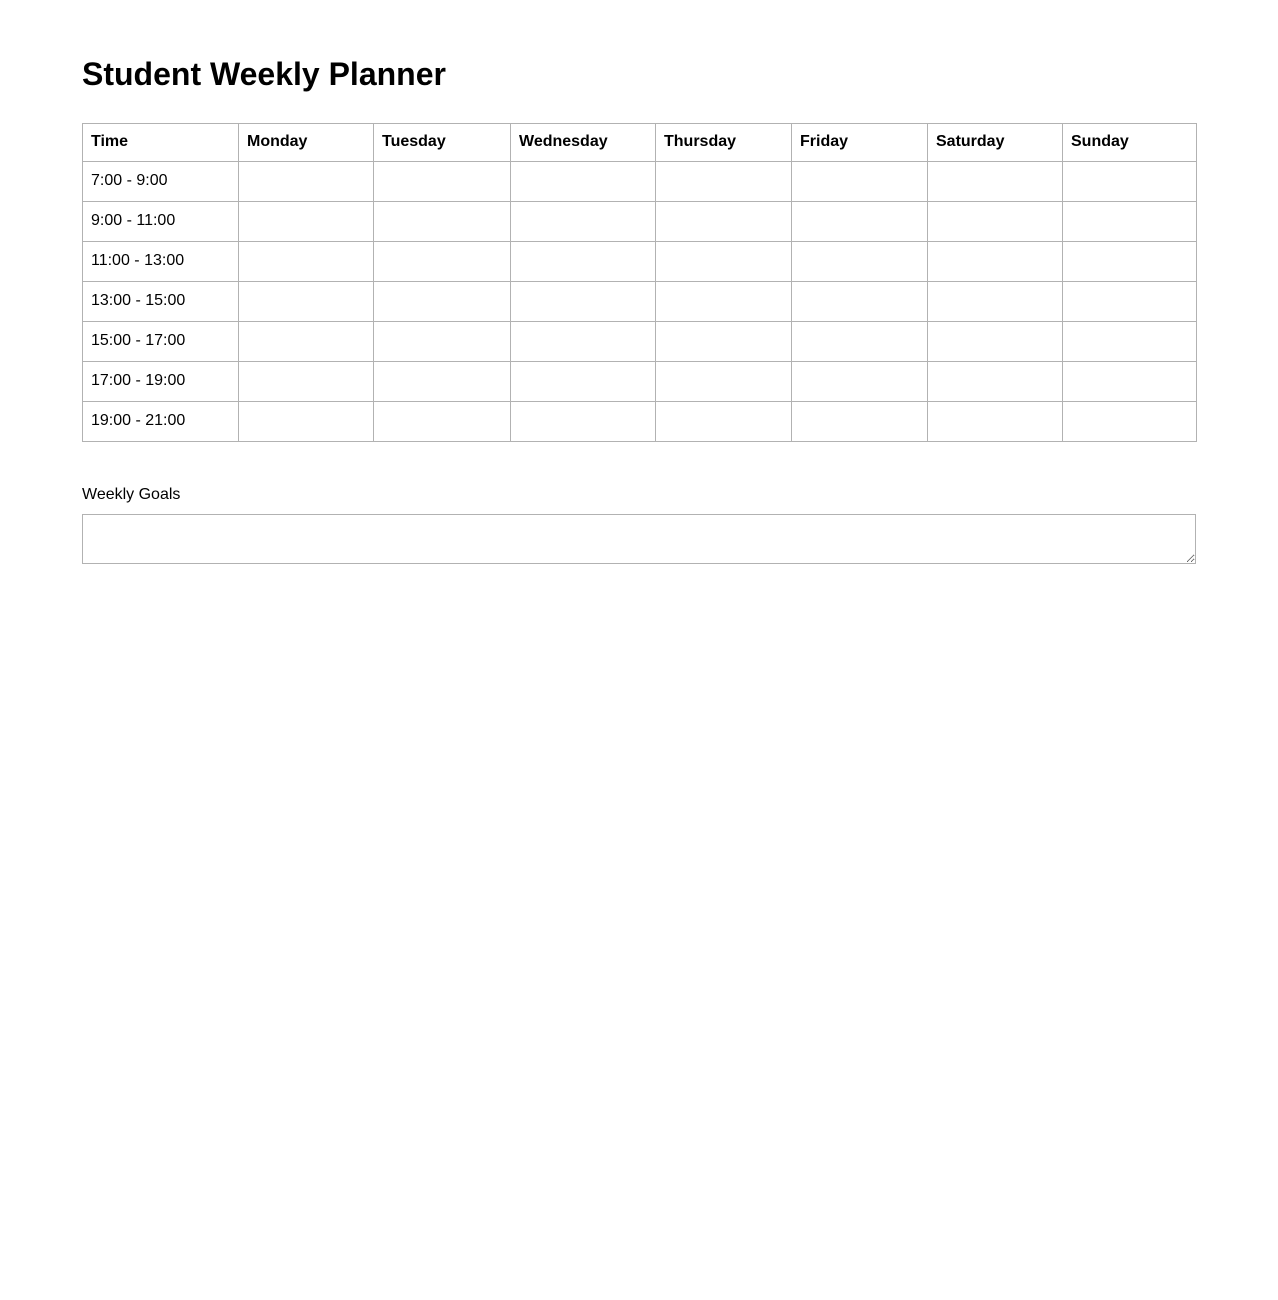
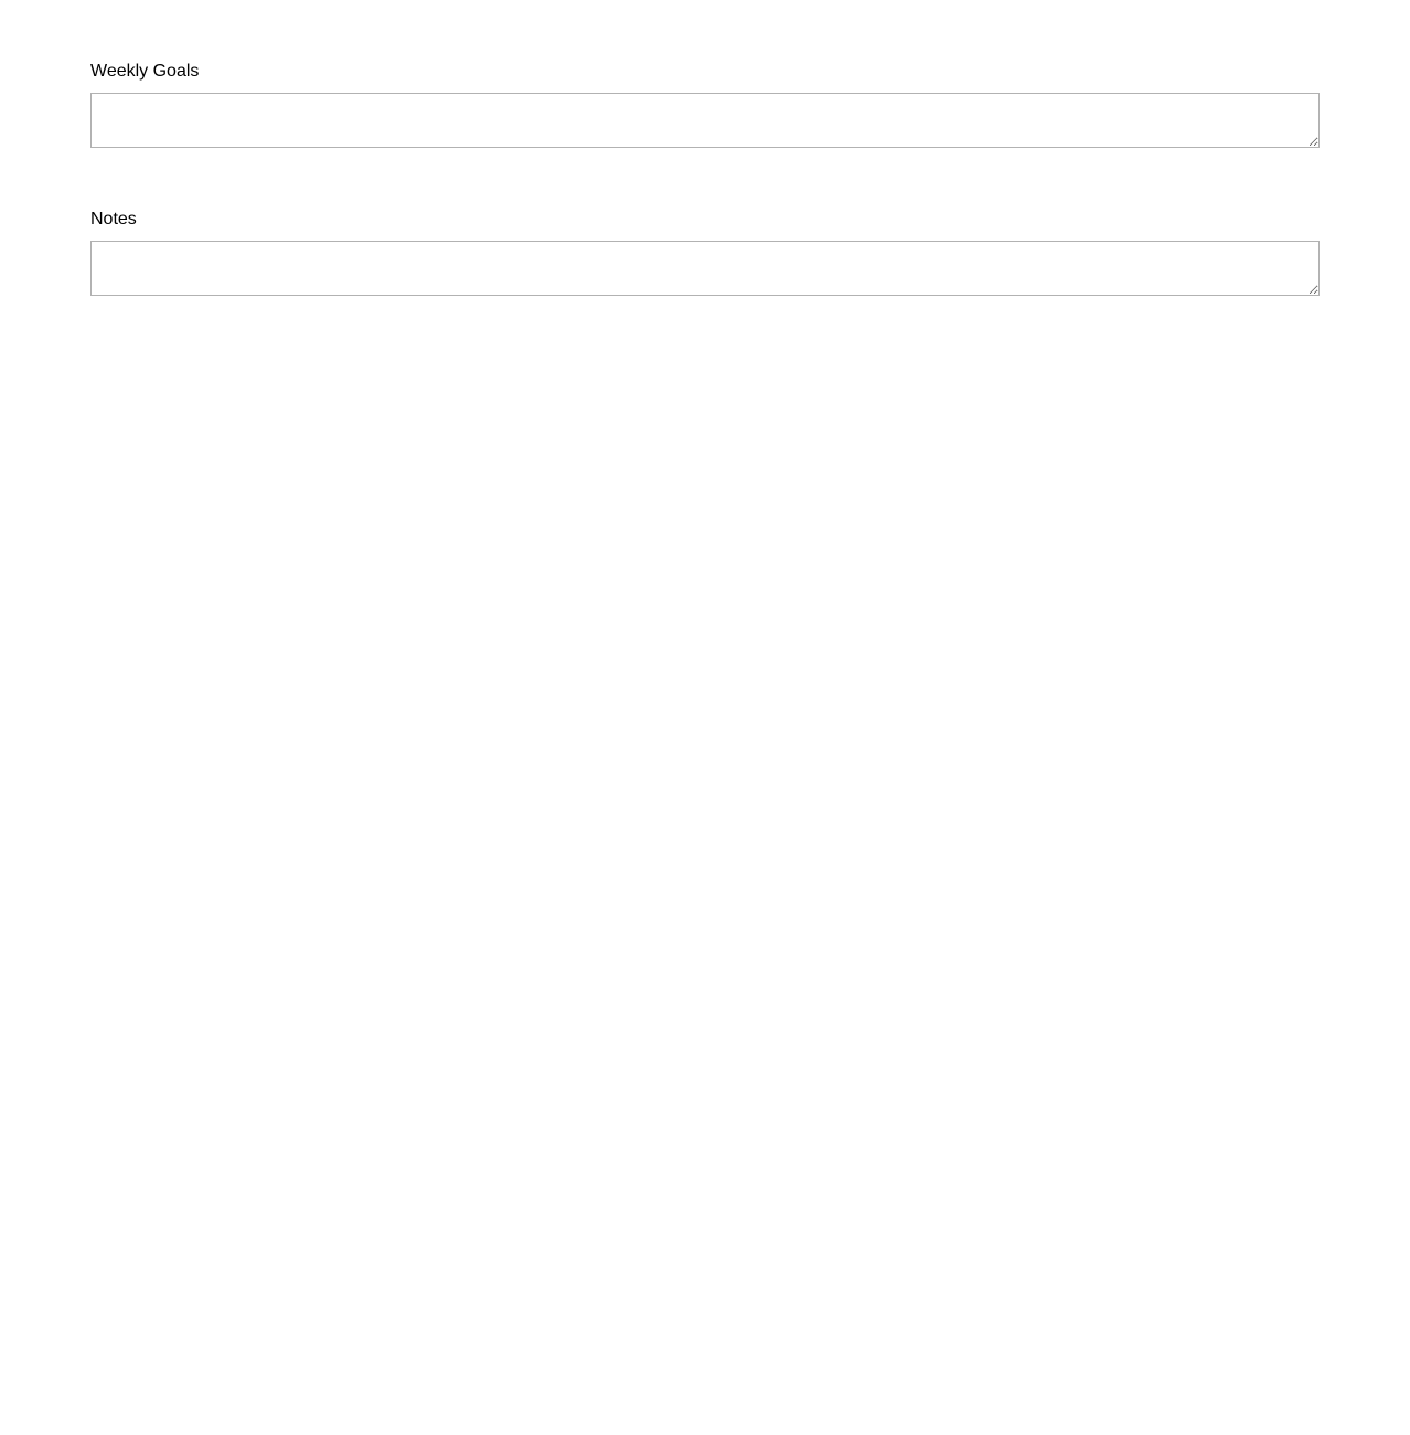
- Student Weekly Planner
- Time	Monday	Tuesday	Wednesday	Thursday	Friday	Saturday	Sunday
- 7:00 - 9:00
- 9:00 - 11:00
- 11:00 - 13:00
- 13:00 - 15:00
- 15:00 - 17:00
- 17:00 - 19:00
- 19:00 - 21:00
  Weekly Goals
+ Notes
